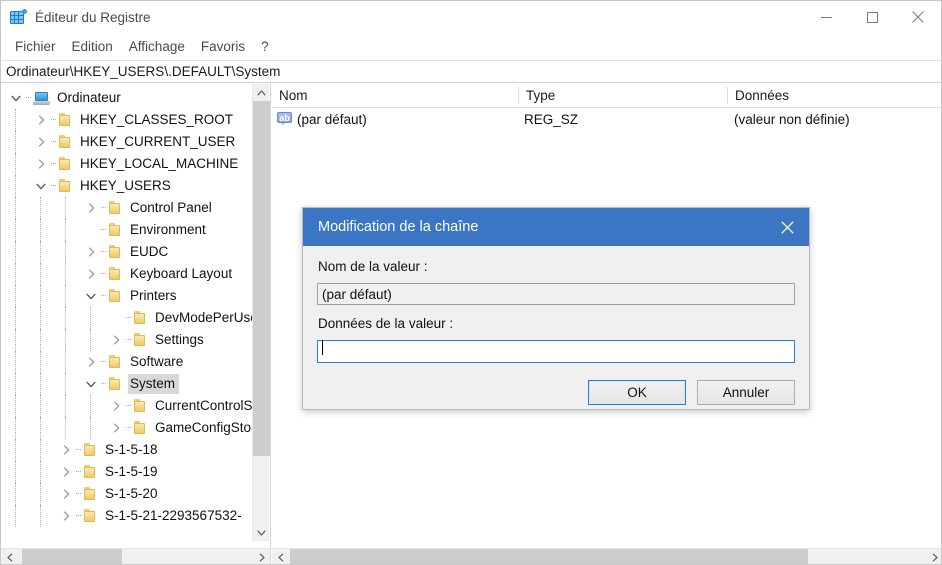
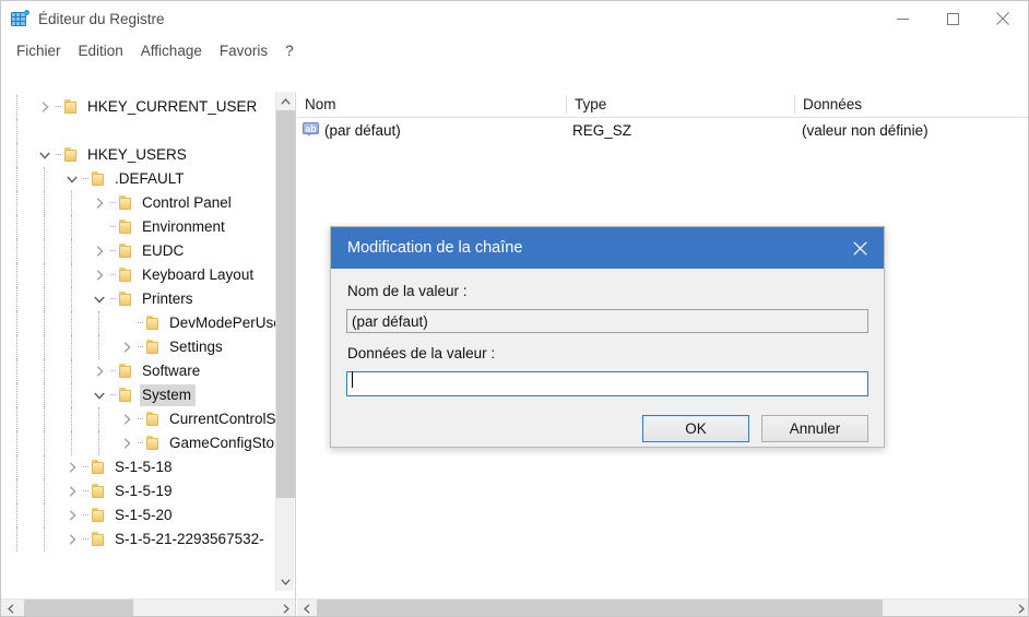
  Éditeur du Registre
  Fichier
  Edition
  Affichage
  Favoris
  ?
- Ordinateur\HKEY_USERS\.DEFAULT\System
- Ordinateur
- HKEY_CLASSES_ROOT
  HKEY_CURRENT_USER
- HKEY_LOCAL_MACHINE
  HKEY_USERS
+ .DEFAULT
  Control Panel
  Environment
  EUDC
  Keyboard Layout
  Printers
  DevModePerUs
  Settings
  Software
  System
  CurrentControlS
  GameConfigSto
  S-1-5-18
  S-1-5-19
  S-1-5-20
  S-1-5-21-2293567532-
  Nom
  Type
  Données
  ab
  (par défaut)
  REG_SZ
  (valeur non définie)
  Modification de la chaîne
  Nom de la valeur :
  (par défaut)
  Données de la valeur :
  OK
  Annuler
